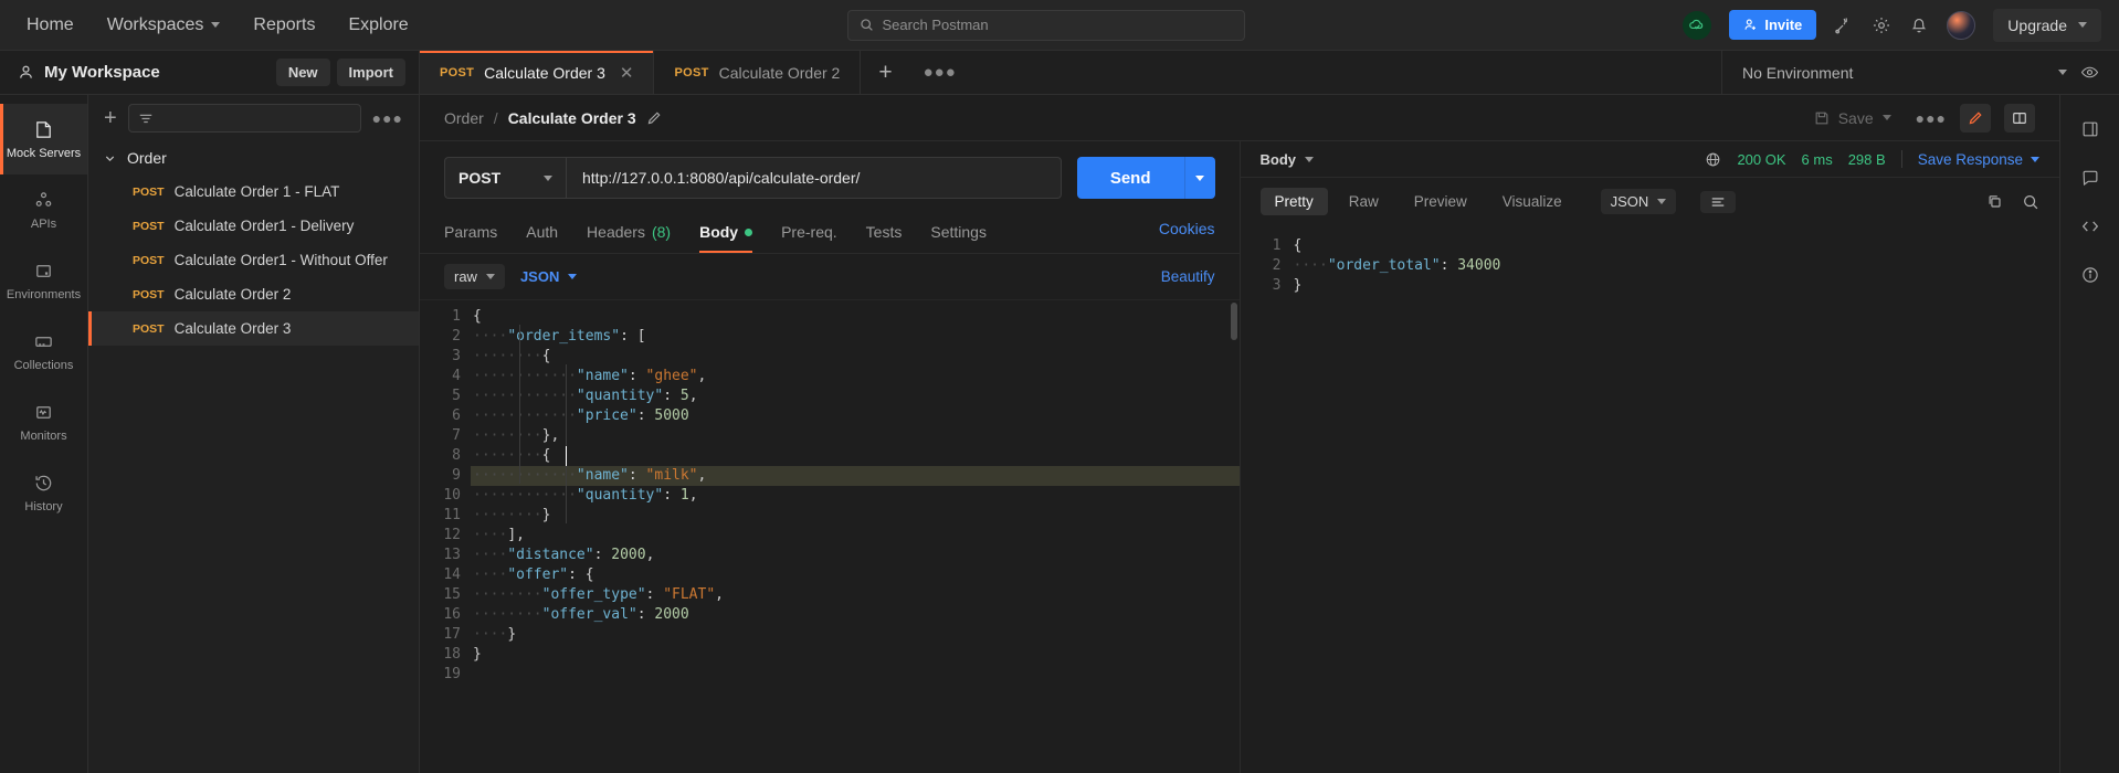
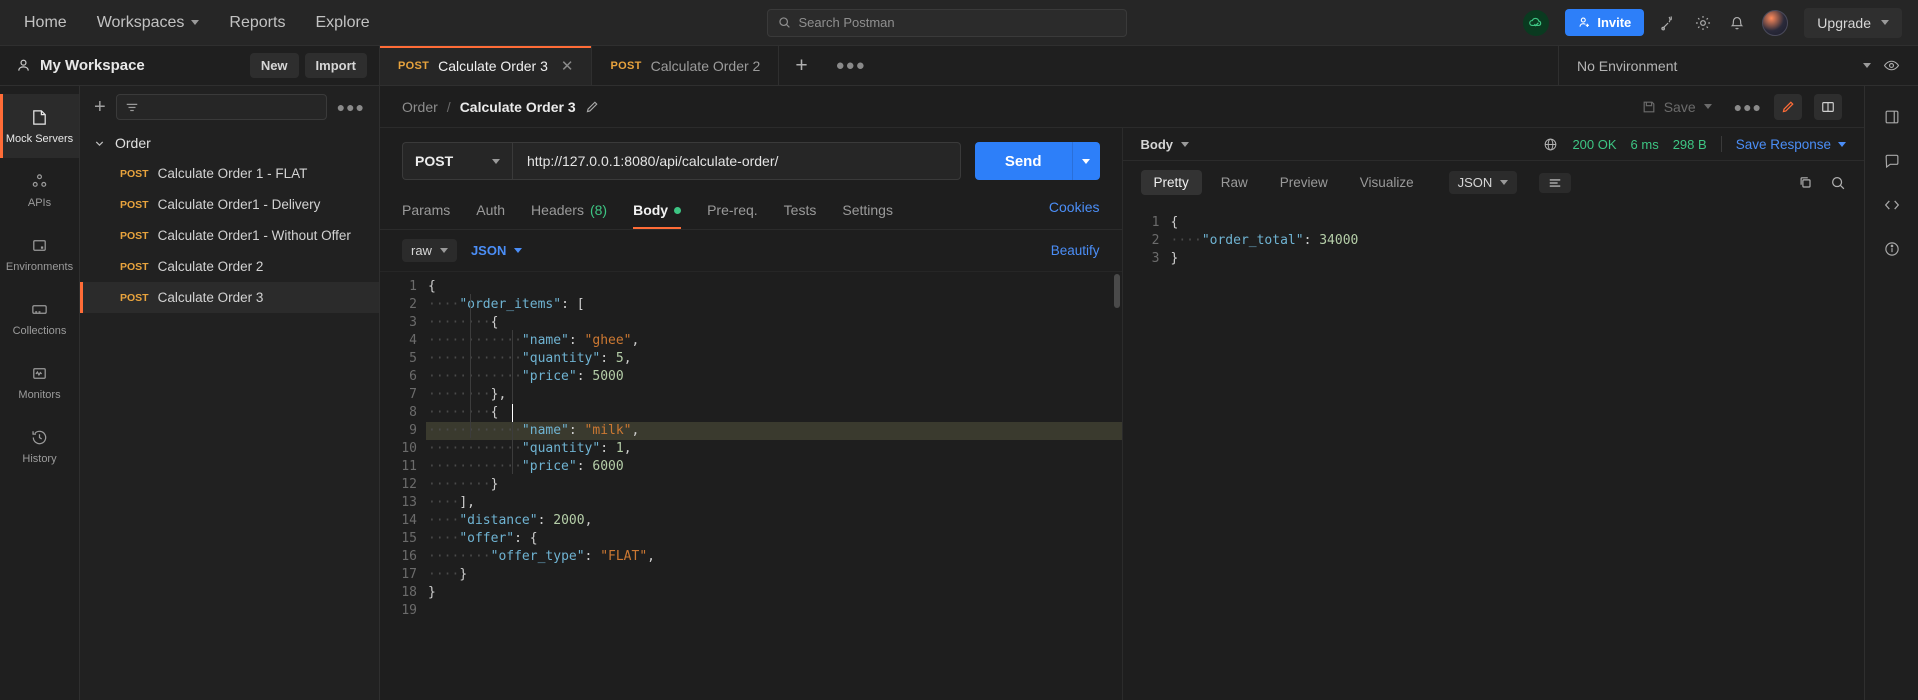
  Home
  Workspaces
  Reports
  Explore
  Search Postman
  Invite
  Upgrade
  My Workspace
  New
  Import
  POST
  Calculate Order 3
  ✕
  POST
  Calculate Order 2
  +
  ●●●
  No Environment
  Mock Servers
  APIs
  Environments
  Collections
  Monitors
  History
  +
  ●●●
  Order
  POST
  Calculate Order 1 - FLAT
  POST
  Calculate Order1 - Delivery
  POST
  Calculate Order1 - Without Offer
  POST
  Calculate Order 2
  POST
  Calculate Order 3
  Order
  /
  Calculate Order 3
  Save
  ●●●
  POST
  http://127.0.0.1:8080/api/calculate-order/
  Send
  Params
  Auth
  Headers
  (8)
  Body
  Pre-req.
  Tests
  Settings
  Cookies
  raw
  JSON
  Beautify
  1
  2
  3
  4
  5
  6
  7
  8
  9
  10
  11
  12
  13
  14
  15
  16
  17
  18
  19
  {
  ····"order_items": [
  ········{
  ············"name": "ghee",
  ············"quantity": 5,
  ············"price": 5000
  ········},
  ········{
  ············"name": "milk",
  ············"quantity": 1,
+ ············"price": 6000
  ········}
  ····],
  ····"distance": 2000,
  ····"offer": {
  ········"offer_type": "FLAT",
- ········"offer_val": 2000
  ····}
  }
  Body
  200 OK
  6 ms
  298 B
  Save Response
  Pretty
  Raw
  Preview
  Visualize
  JSON
  1
  2
  3
  {
  ····"order_total": 34000
  }
